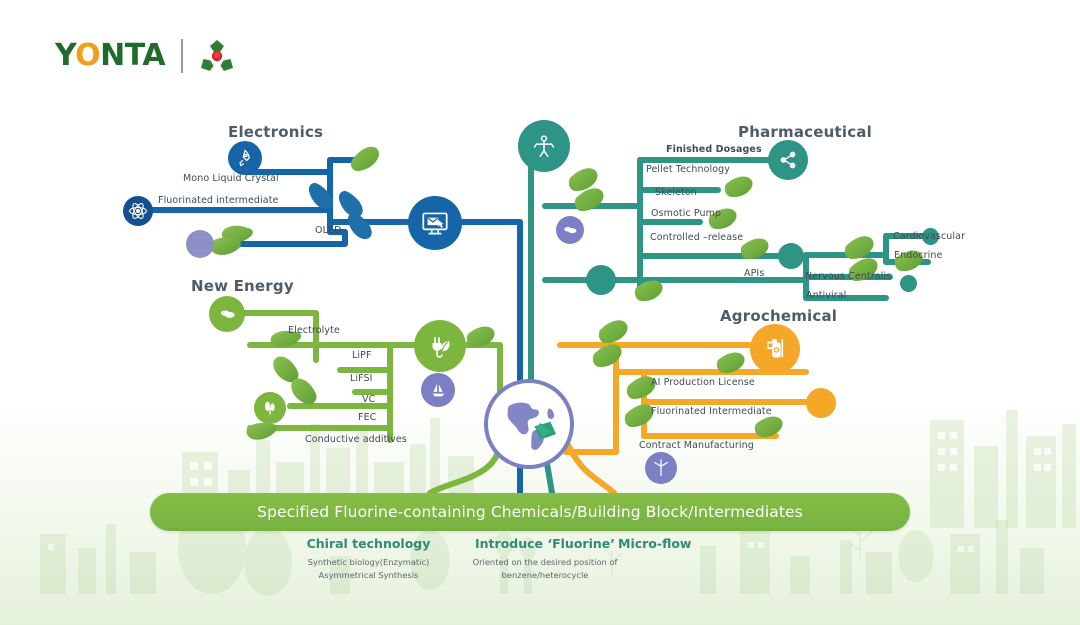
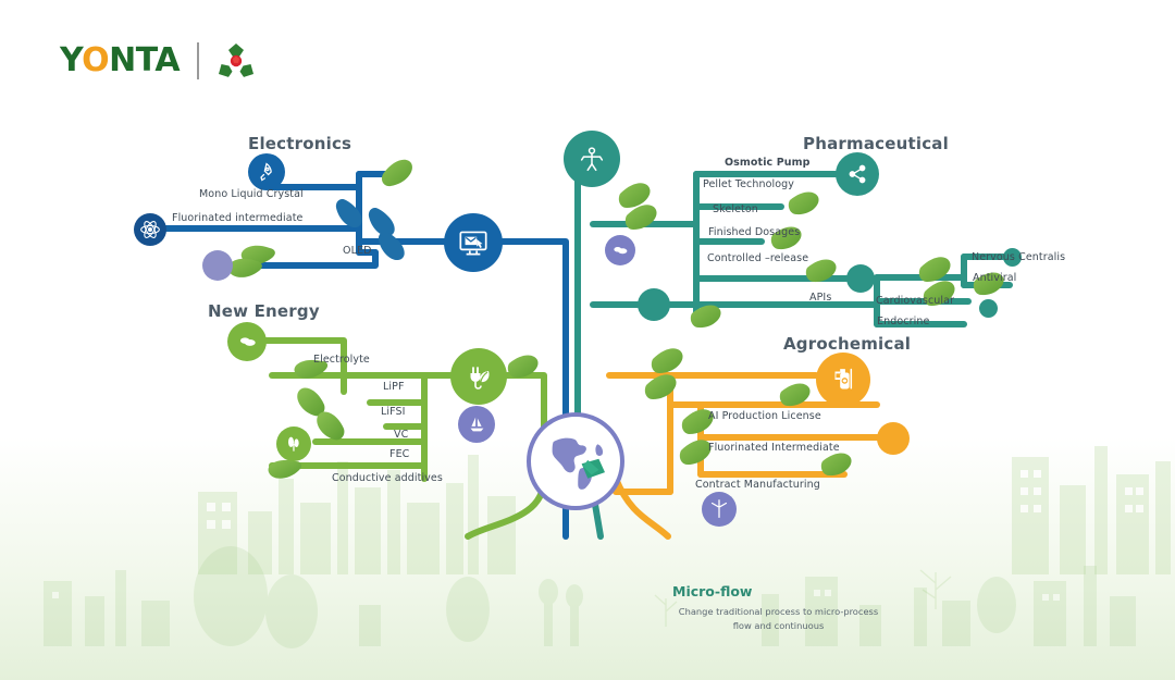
  YONTA
  Electronics
  Pharmaceutical
  New Energy
  Agrochemical
  Mono Liquid Crystal
  Fluorinated intermediate
  OLED
- Finished Dosages
+ Osmotic Pump
  Pellet Technology
  Skeleton
- Osmotic Pump
+ Finished Dosages
  Controlled –release
  APIs
- Cardiovascular
+ Nervous Centralis
- Endocrine
+ Antiviral
- Nervous Centralis
+ Cardiovascular
- Antiviral
+ Endocrine
  Electrolyte
  LiPF
  LiFSI
  VC
  FEC
  Conductive additives
  AI Production License
  Fluorinated Intermediate
  Contract Manufacturing
- Specified Fluorine-containing Chemicals/Building Block/Intermediates
- Chiral technology
- Synthetic biology(Enzymatic)
- Asymmetrical Synthesis
- Introduce ‘Fluorine’
- Oriented on the desired position of
- benzene/heterocycle
  Micro-flow
+ Change traditional process to micro-process
+ flow and continuous
